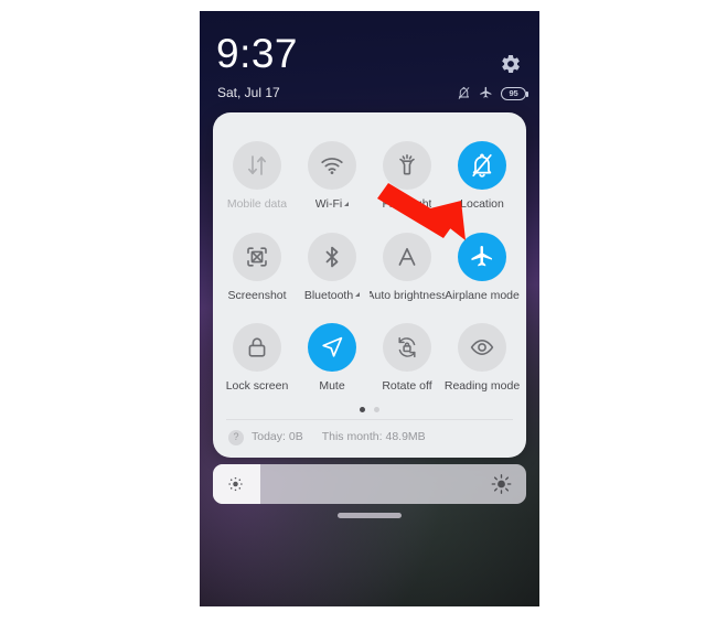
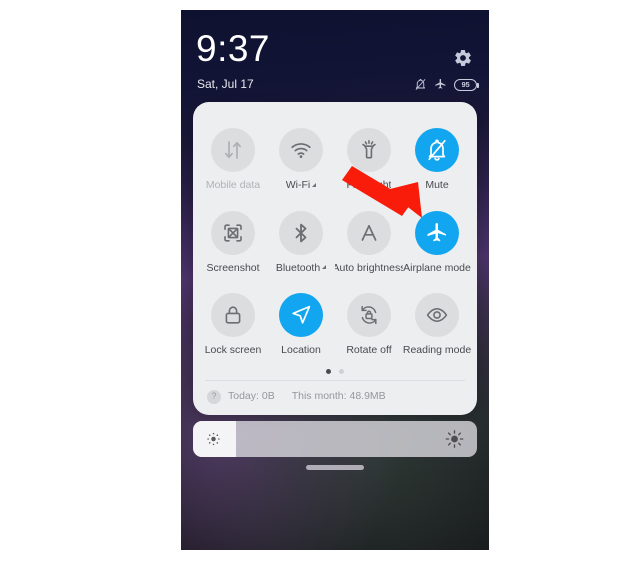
  9:37
  Sat, Jul 17
  95
  Mobile data
  Wi-Fi
- Location
+ Mute
  Screenshot
  Bluetooth
  Auto brightness
  Airplane mode
  Lock screen
- Mute
+ Location
  Rotate off
  Reading mode
  ?
  Today: 0B
  This month: 48.9MB
